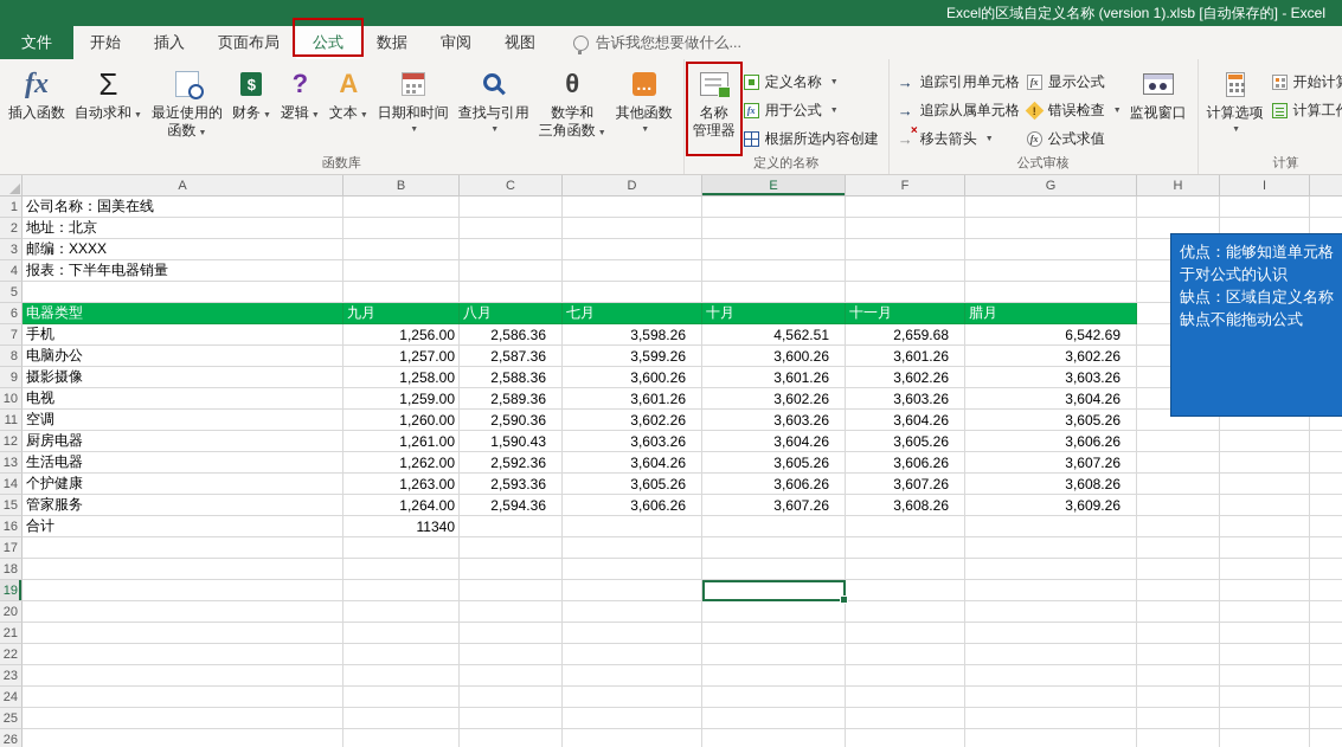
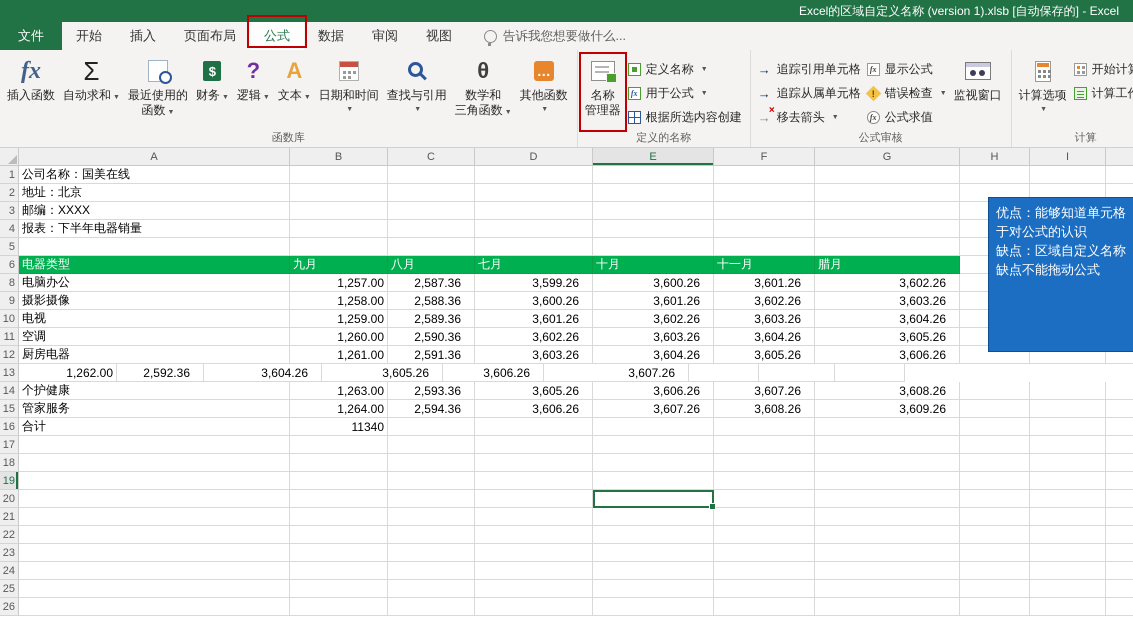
  Excel的区域自定义名称 (version 1).xlsb [自动保存的] - Excel
  文件
  开始
  插入
  页面布局
  公式
  数据
  审阅
  视图
  告诉我您想要做什么...
  fx
  插入函数
  Σ
  自动求和
  最近使用的
  $
  ?
  A
  日期和时间
  查找与引用
  θ
  数学和
  三角函数
  …
  其他函数
  函数库
  名称
  管理器
  定义名称
  fx
  用于公式
  根据所选内容创建
  定义的名称
  →
  追踪引用单元格
  →
  追踪从属单元格
  →
  移去箭头
  fx
  显示公式
  !
  错误检查
  fx
  公式求值
  监视窗口
  公式审核
  计算选项
  开始计
  计算
  A
  B
  C
  D
  E
  F
  G
  H
  I
  1
  公司名称：国美在线
  2
  地址：北京
  3
  邮编：XXXX
  4
  报表：下半年电器销量
  5
  6
  电器类型
  九月
  八月
  七月
  十月
  十一月
  腊月
- 7
- 手机
- 1,256.00
- 2,586.36
- 3,598.26
- 4,562.51
- 2,659.68
- 6,542.69
  8
  电脑办公
  1,257.00
  2,587.36
  3,599.26
  3,600.26
  3,601.26
  3,602.26
  9
  摄影摄像
  1,258.00
  2,588.36
  3,600.26
  3,601.26
  3,602.26
  3,603.26
  10
  电视
  1,259.00
  2,589.36
  3,601.26
  3,602.26
  3,603.26
  3,604.26
  11
  空调
  1,260.00
  2,590.36
  3,602.26
  3,603.26
  3,604.26
  3,605.26
  12
  厨房电器
  1,261.00
- 1,590.43
+ 2,591.36
  3,603.26
  3,604.26
  3,605.26
  3,606.26
  13
- 生活电器
  1,262.00
  2,592.36
  3,604.26
  3,605.26
  3,606.26
  3,607.26
  14
  个护健康
  1,263.00
  2,593.36
  3,605.26
  3,606.26
  3,607.26
  3,608.26
  15
  管家服务
  1,264.00
  2,594.36
  3,606.26
  3,607.26
  3,608.26
  3,609.26
  16
  合计
  11340
  17
  18
  19
  20
  21
  22
  23
  24
  25
  26
  优点：能够知道单元格
  于对公式的认识
  缺点：区域自定义名称
  缺点不能拖动公式
